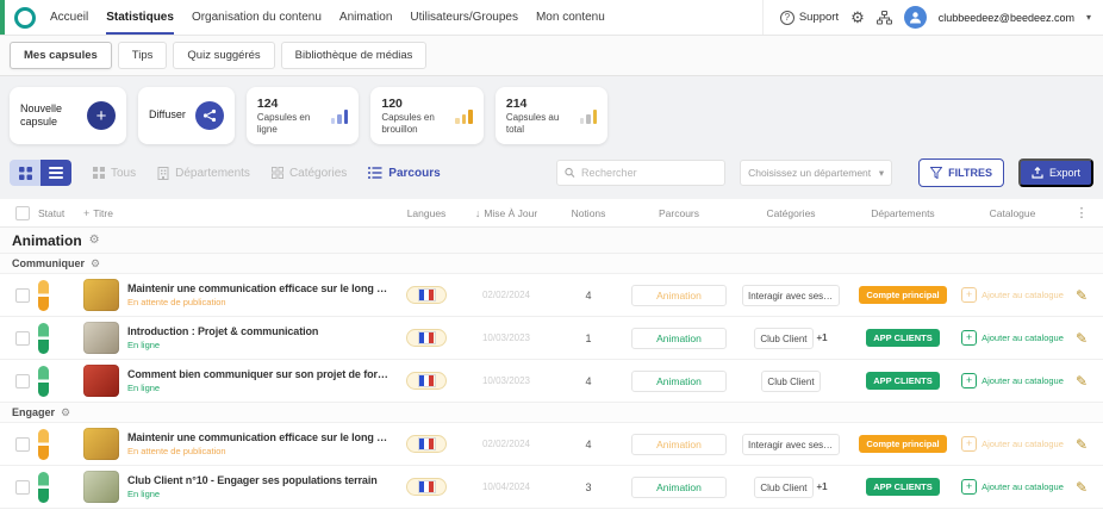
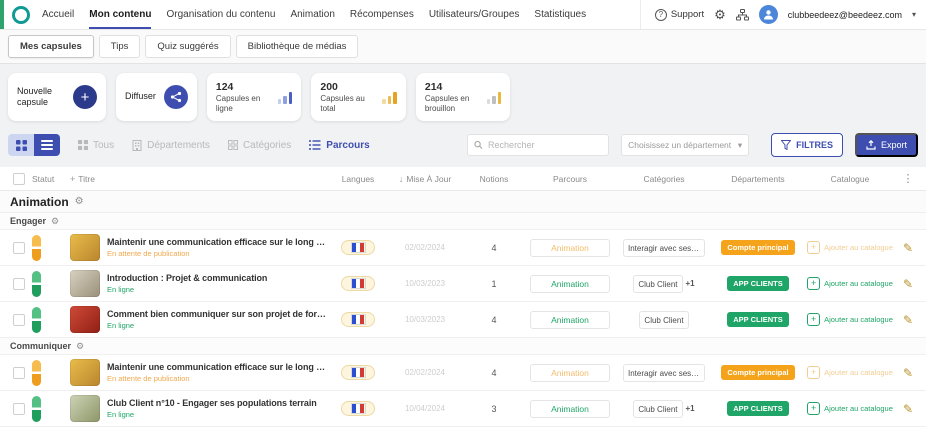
  Accueil
- Statistiques
+ Mon contenu
  Organisation du contenu
  Animation
+ Récompenses
  Utilisateurs/Groupes
- Mon contenu
+ Statistiques
  ?
  Support
  ⚙
  clubbeedeez@beedeez.com
  ▾
  Mes capsules
  Tips
  Quiz suggérés
  Bibliothèque de médias
  Nouvelle capsule
  +
  Diffuser
  124
  Capsules en ligne
- 120
+ 200
- Capsules en brouillon
+ Capsules au total
  214
- Capsules au total
+ Capsules en brouillon
  Tous
  Départements
  Catégories
  Parcours
  Rechercher
  Choisissez un département
  ▾
  FILTRES
  Export
  Statut
  +
  Titre
  Langues
  ↓
  Mise À Jour
  Notions
  Parcours
  Catégories
  Départements
  Catalogue
  ⋮
  Animation
  ⚙
- Communiquer
+ Engager
  ⚙
  Maintenir une communication efficace sur le long ter
  En attente de publication
  02/02/2024
  4
  Animation
  Interagir avec ses ap.
  Compte principal
  +
  Ajouter au catalogue
  ✎
  Introduction : Projet & communication
  En ligne
  10/03/2023
  1
  Animation
  Club Client
  +1
  APP CLIENTS
  +
  Ajouter au catalogue
  ✎
  Comment bien communiquer sur son projet de forma
  En ligne
  10/03/2023
  4
  Animation
  Club Client
  APP CLIENTS
  +
  Ajouter au catalogue
  ✎
- Engager
+ Communiquer
  ⚙
  Maintenir une communication efficace sur le long ter
  En attente de publication
  02/02/2024
  4
  Animation
  Interagir avec ses ap.
  Compte principal
  +
  Ajouter au catalogue
  ✎
  Club Client n°10 - Engager ses populations terrain
  En ligne
  10/04/2024
  3
  Animation
  Club Client
  +1
  APP CLIENTS
  +
  Ajouter au catalogue
  ✎
